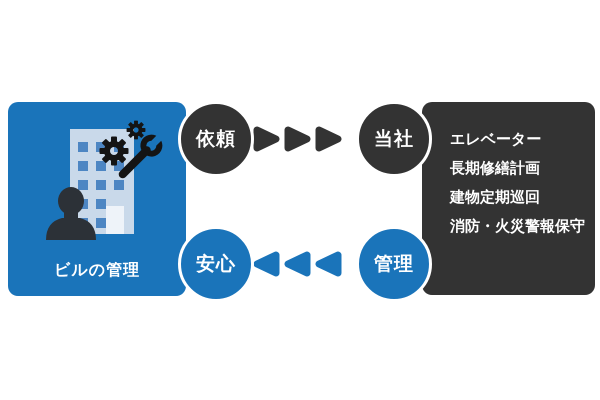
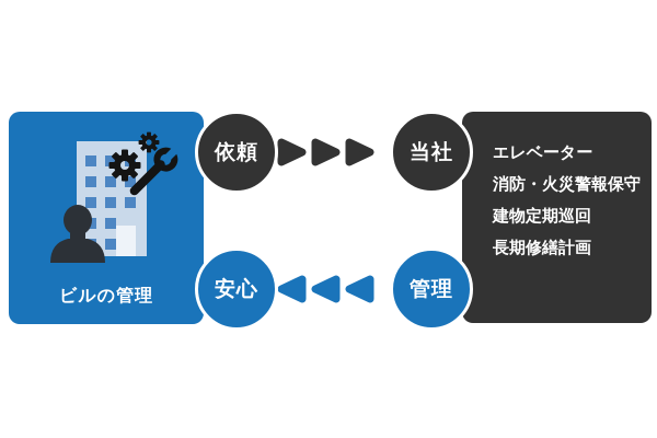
  ビルの管理
  依頼
  当社
  エレベーター
- 長期修繕計画
+ 消防・火災警報保守
  建物定期巡回
- 消防・火災警報保守
+ 長期修繕計画
  安心
  管理
